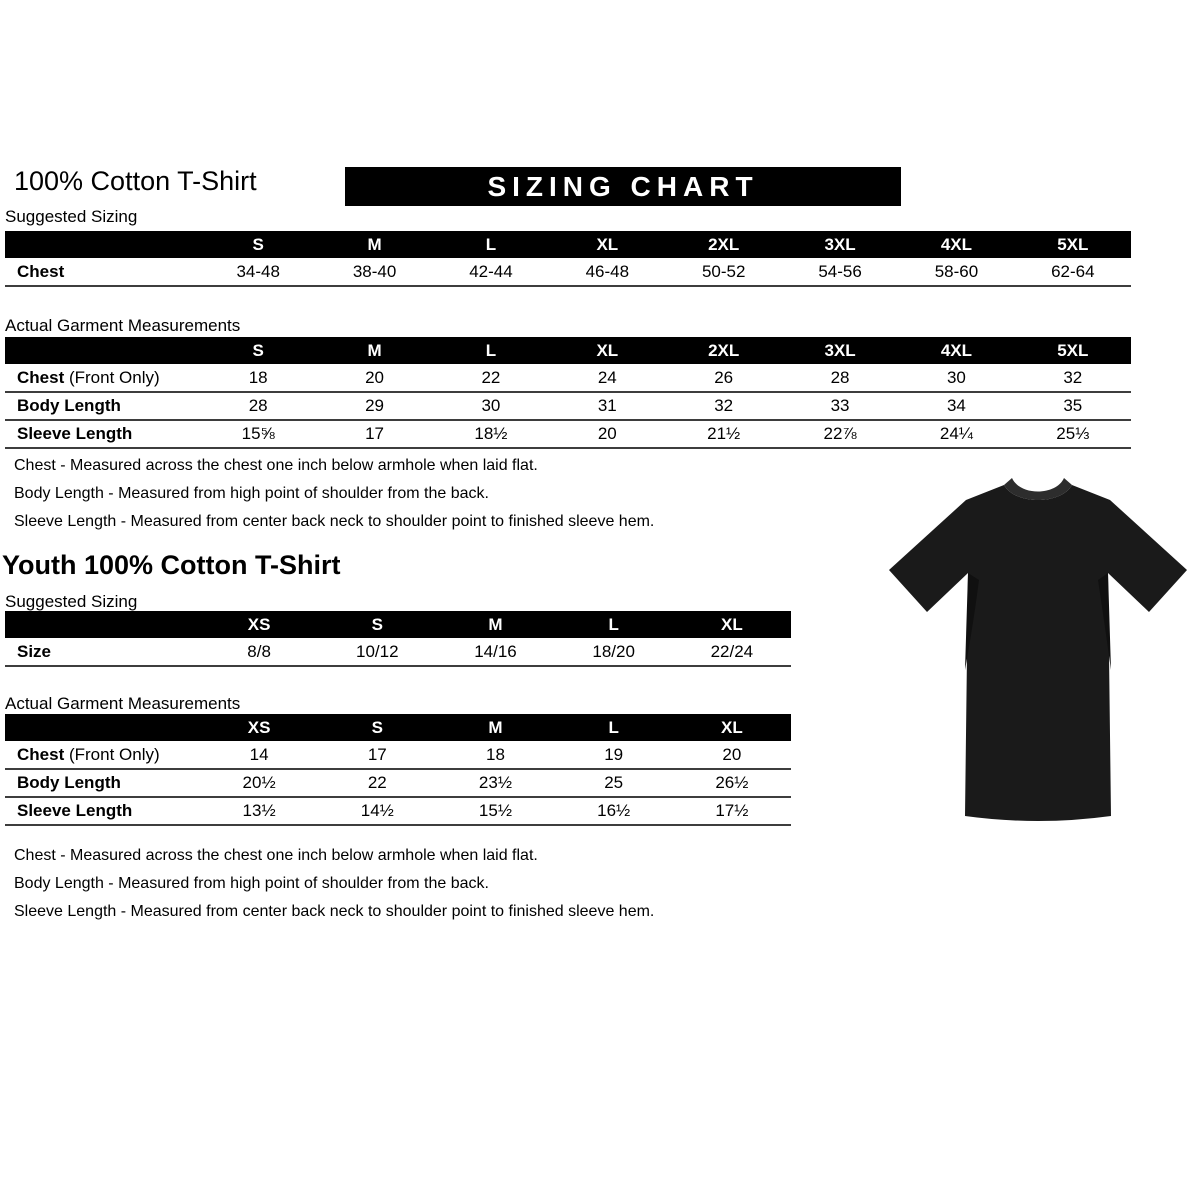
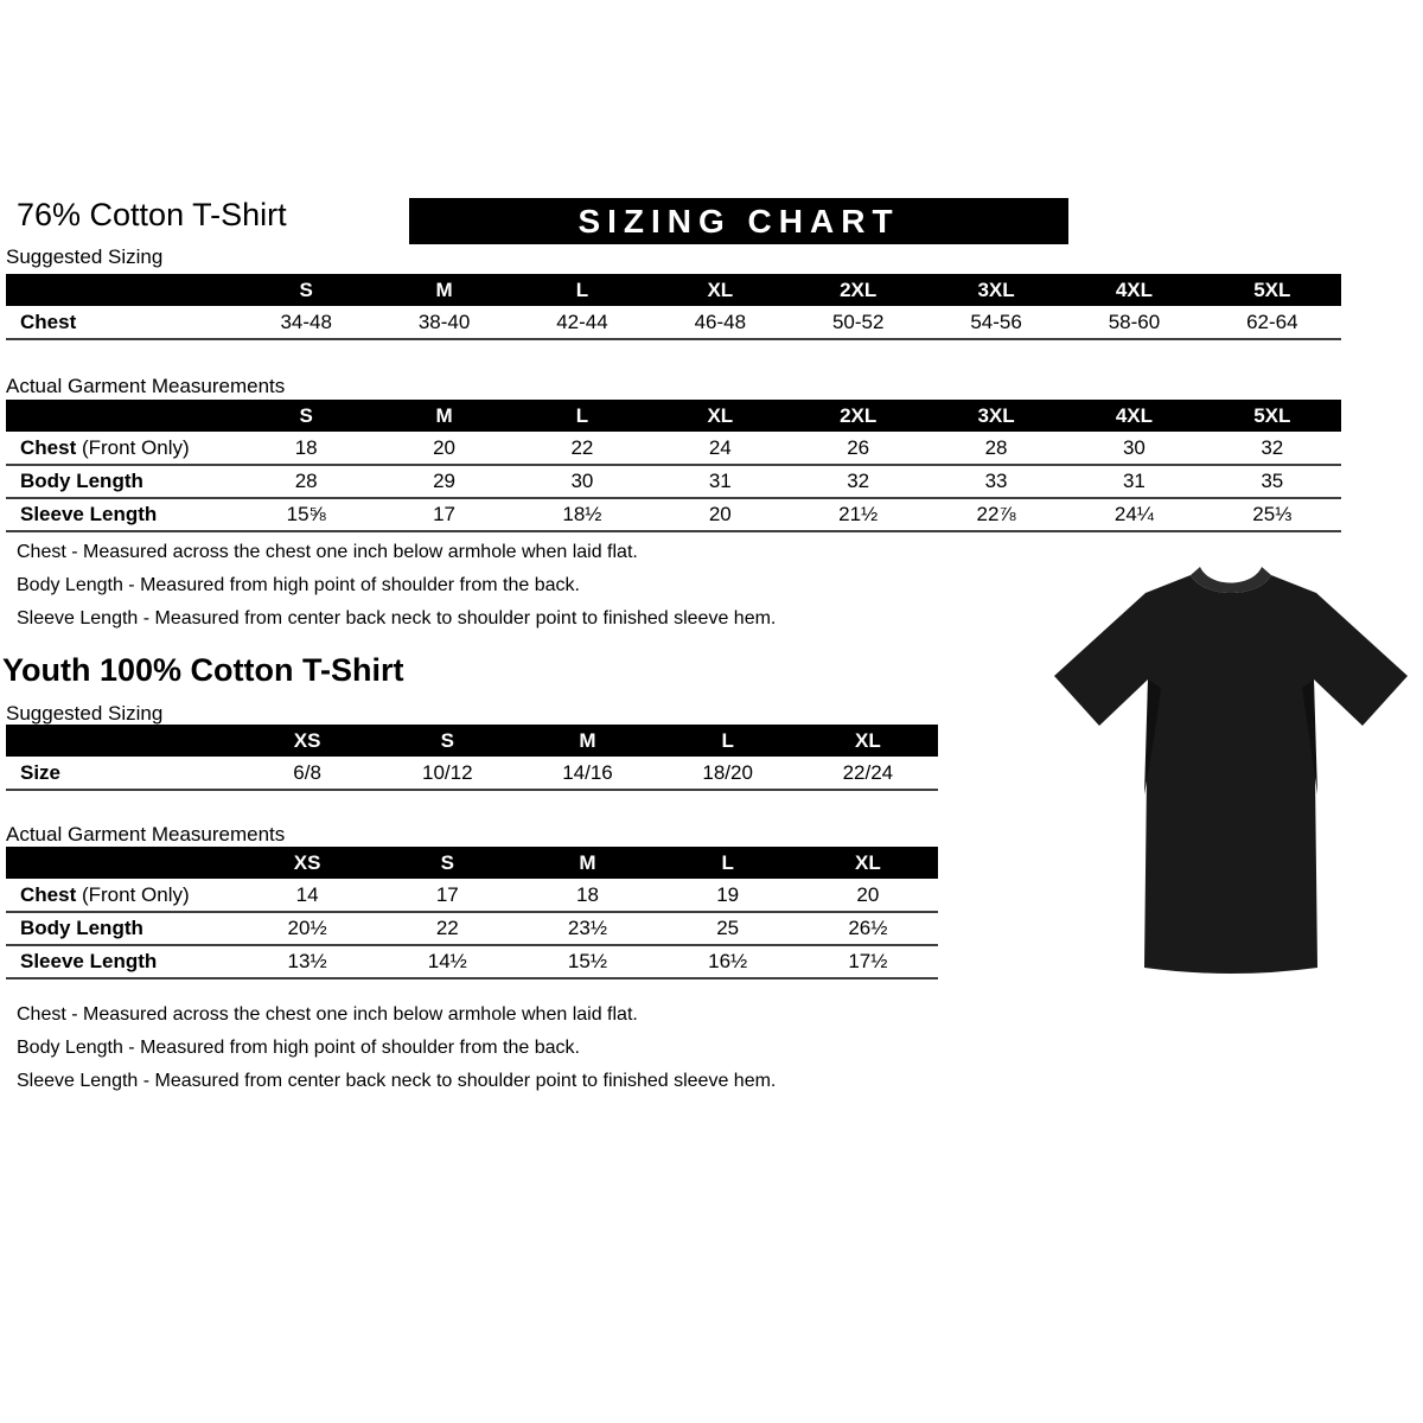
- 100% Cotton T-Shirt
+ 76% Cotton T-Shirt
  SIZING CHART
  Suggested Sizing
  	S	M	L	XL	2XL	3XL	4XL	5XL
  Chest	34-48	38-40	42-44	46-48	50-52	54-56	58-60	62-64
  Actual Garment Measurements
  	S	M	L	XL	2XL	3XL	4XL	5XL
  Chest (Front Only)	18	20	22	24	26	28	30	32
- Body Length	28	29	30	31	32	33	34	35
+ Body Length	28	29	30	31	32	33	31	35
  Sleeve Length	15⅝	17	18½	20	21½	22⅞	24¼	25⅓
  Chest - Measured across the chest one inch below armhole when laid flat.
  Body Length - Measured from high point of shoulder from the back.
  Sleeve Length - Measured from center back neck to shoulder point to finished sleeve hem.
  Youth 100% Cotton T-Shirt
  Suggested Sizing
  	XS	S	M	L	XL
- Size	8/8	10/12	14/16	18/20	22/24
+ Size	6/8	10/12	14/16	18/20	22/24
  Actual Garment Measurements
  	XS	S	M	L	XL
  Chest (Front Only)	14	17	18	19	20
  Body Length	20½	22	23½	25	26½
  Sleeve Length	13½	14½	15½	16½	17½
  Chest - Measured across the chest one inch below armhole when laid flat.
  Body Length - Measured from high point of shoulder from the back.
  Sleeve Length - Measured from center back neck to shoulder point to finished sleeve hem.
